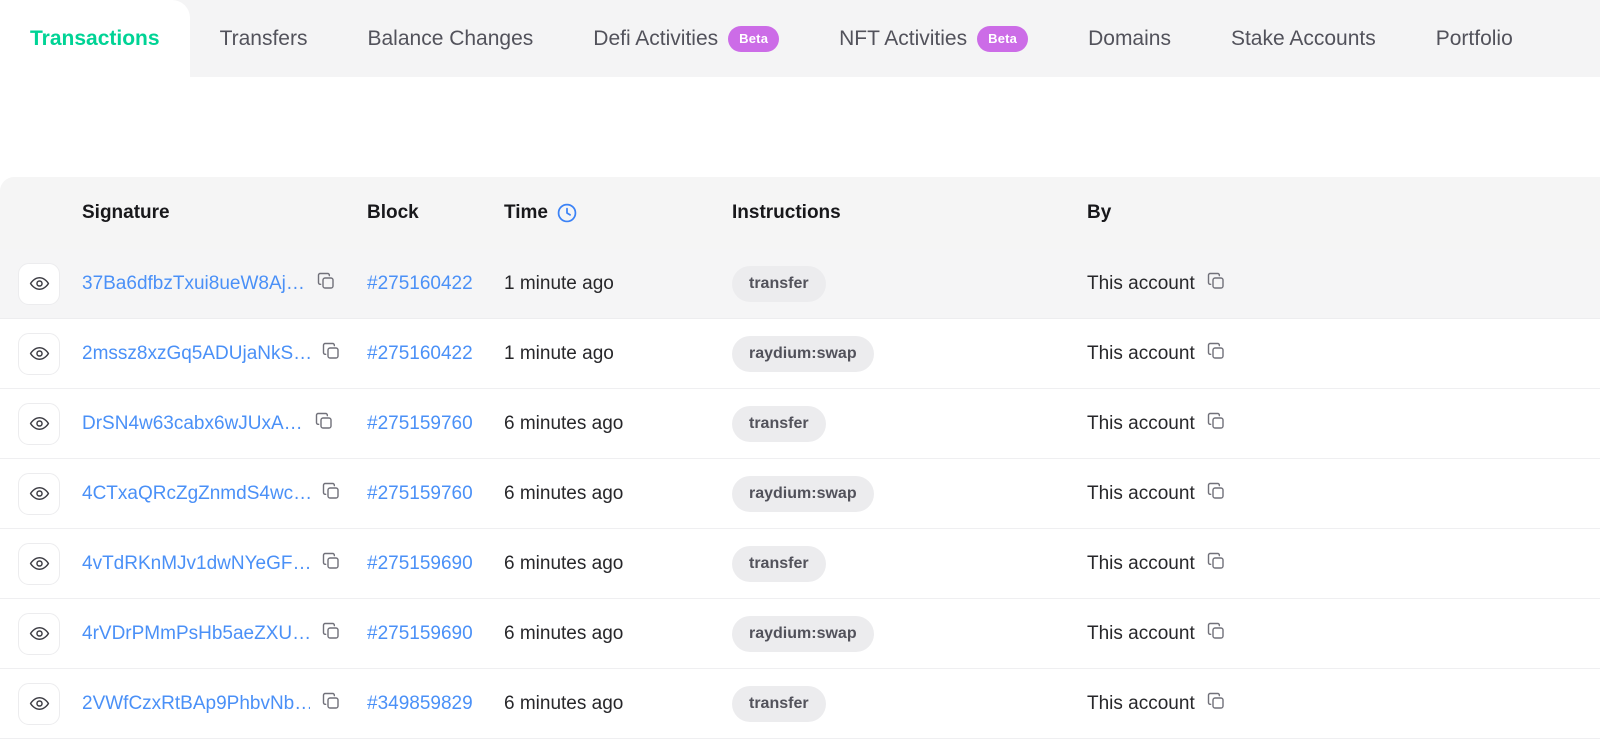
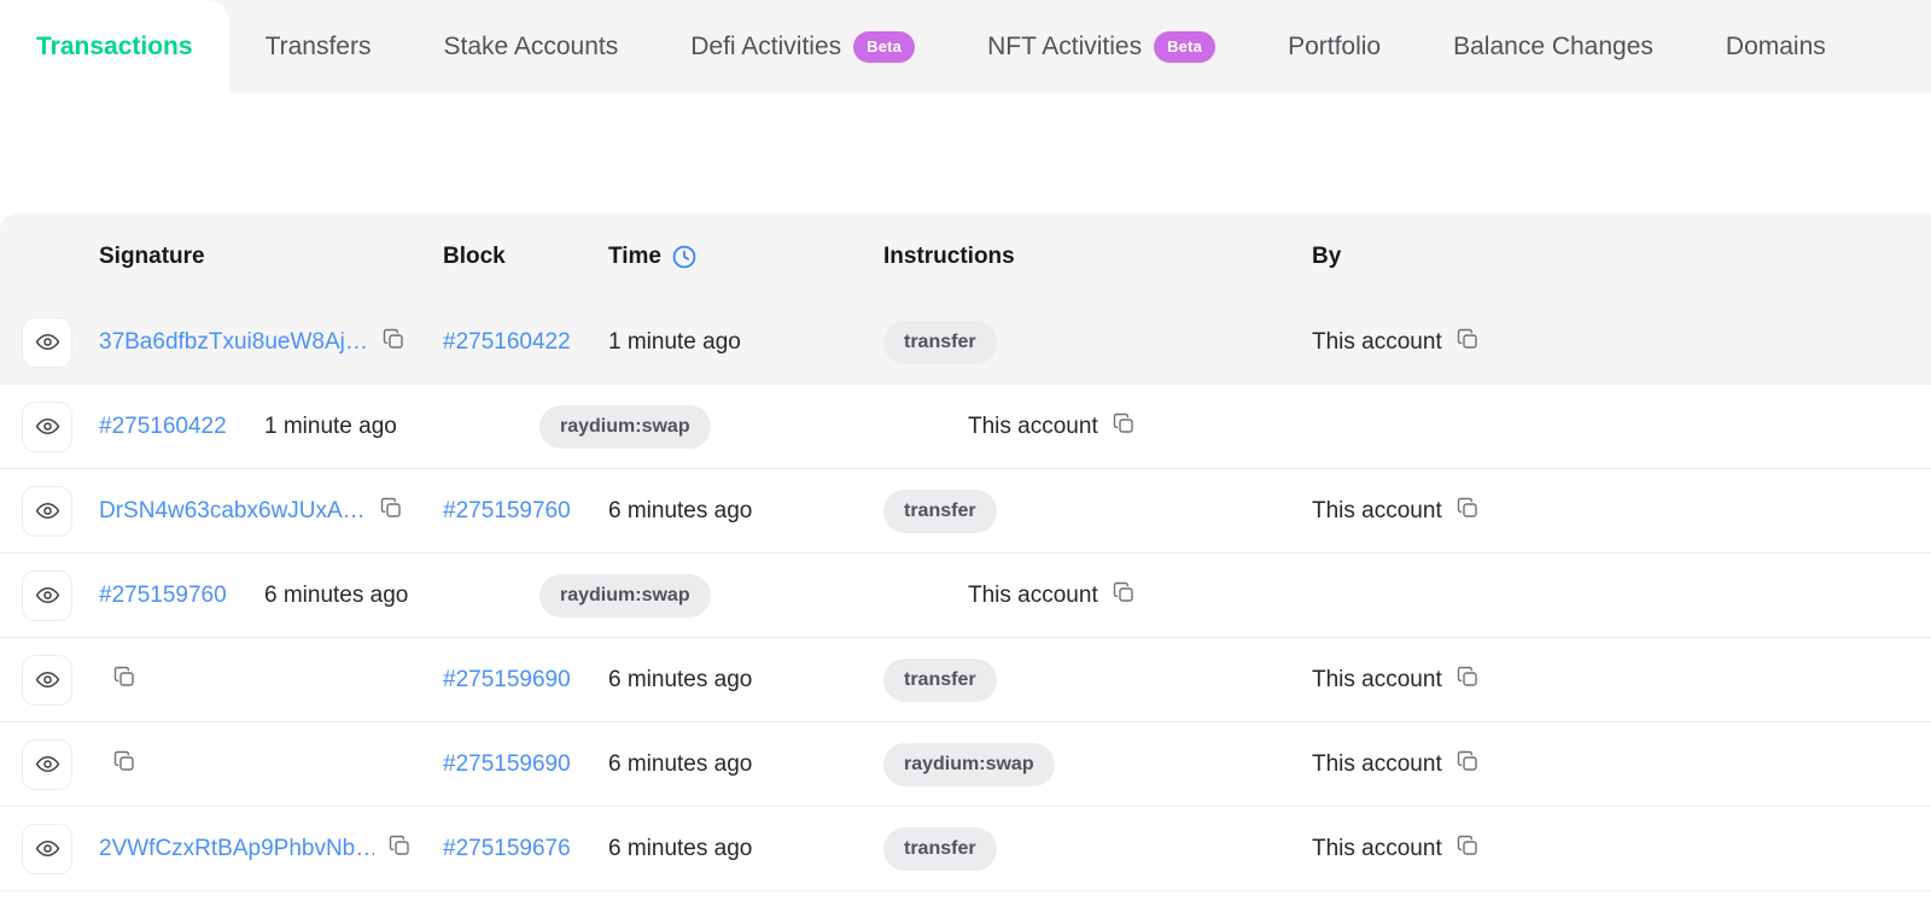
  Transactions
  Transfers
- Balance Changes
+ Stake Accounts
  Defi Activities
  Beta
  NFT Activities
  Beta
- Domains
+ Portfolio
- Stake Accounts
+ Balance Changes
- Portfolio
+ Domains
  Signature
  Block
  Time
  Instructions
  By
  37Ba6dfbzTxui8ueW8Aj…
  #275160422
  1 minute ago
  transfer
  This account
- 2mssz8xzGq5ADUjaNkS…
  #275160422
  1 minute ago
  raydium:swap
  This account
  DrSN4w63cabx6wJUxA…
  #275159760
  6 minutes ago
  transfer
  This account
- 4CTxaQRcZgZnmdS4wc…
  #275159760
  6 minutes ago
  raydium:swap
  This account
- 4vTdRKnMJv1dwNYeGF…
  #275159690
  6 minutes ago
  transfer
  This account
- 4rVDrPMmPsHb5aeZXU…
  #275159690
  6 minutes ago
  raydium:swap
  This account
  2VWfCzxRtBAp9PhbvNb…
- #349859829
+ #275159676
  6 minutes ago
  transfer
  This account
